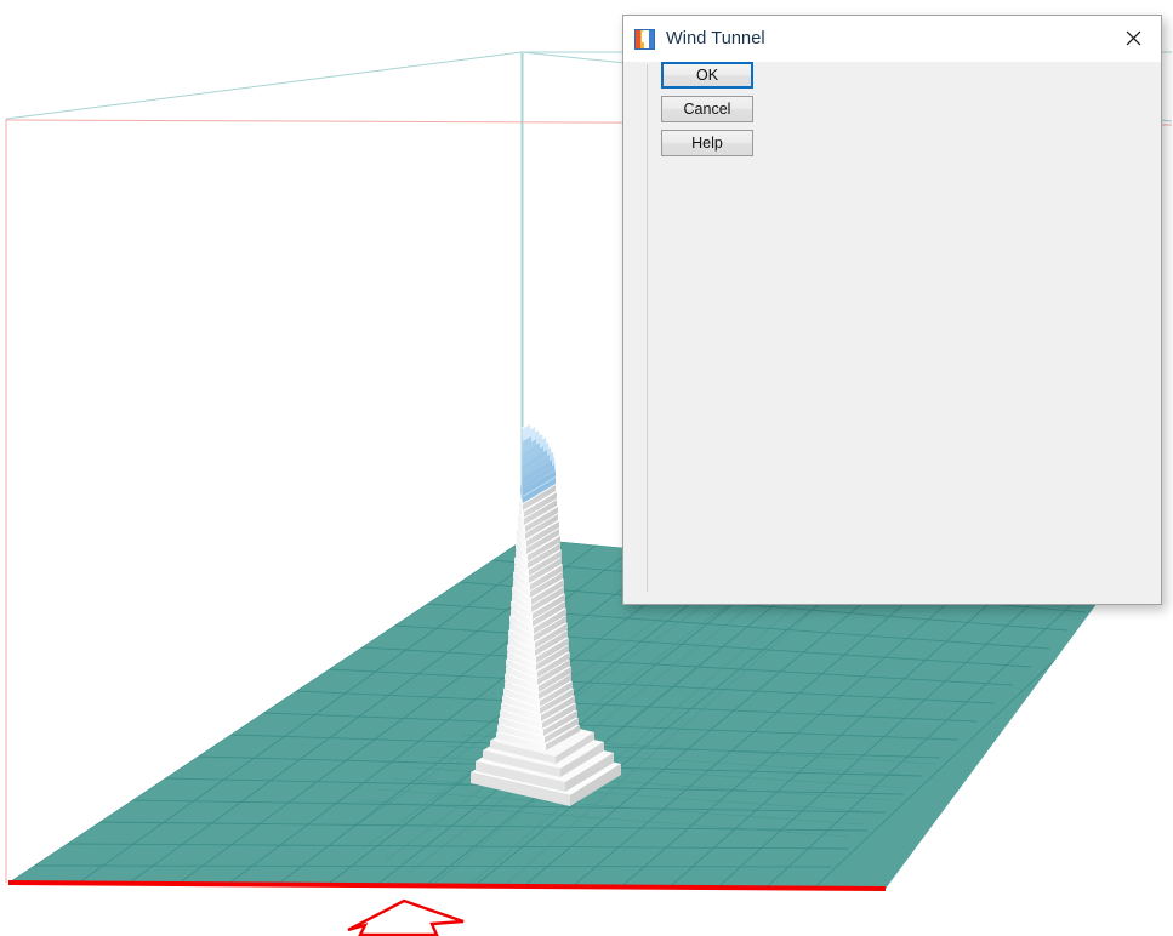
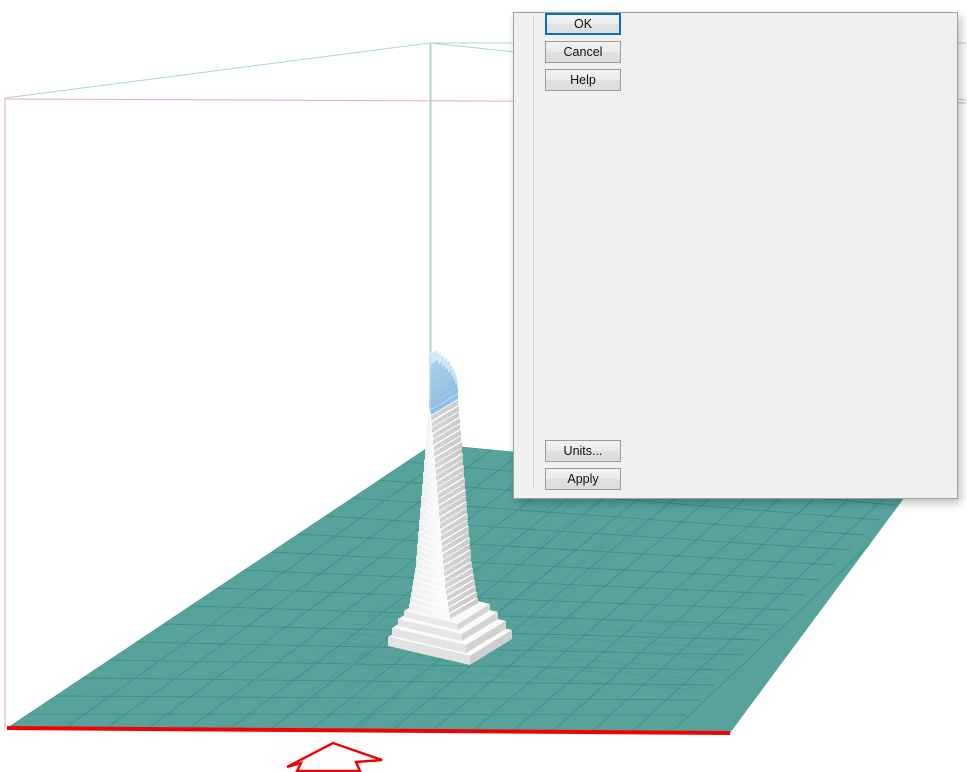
- Wind Tunnel
  OK
  Cancel
  Help
+ Units...
+ Apply
